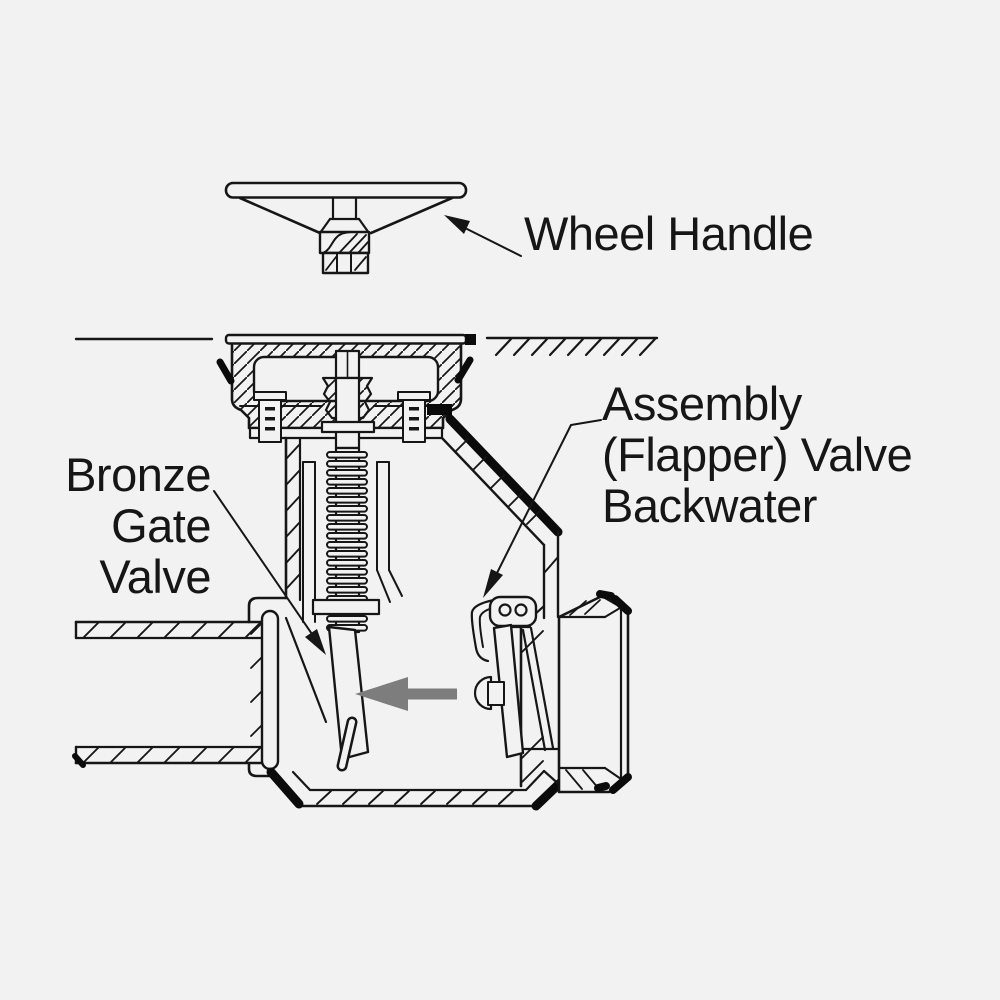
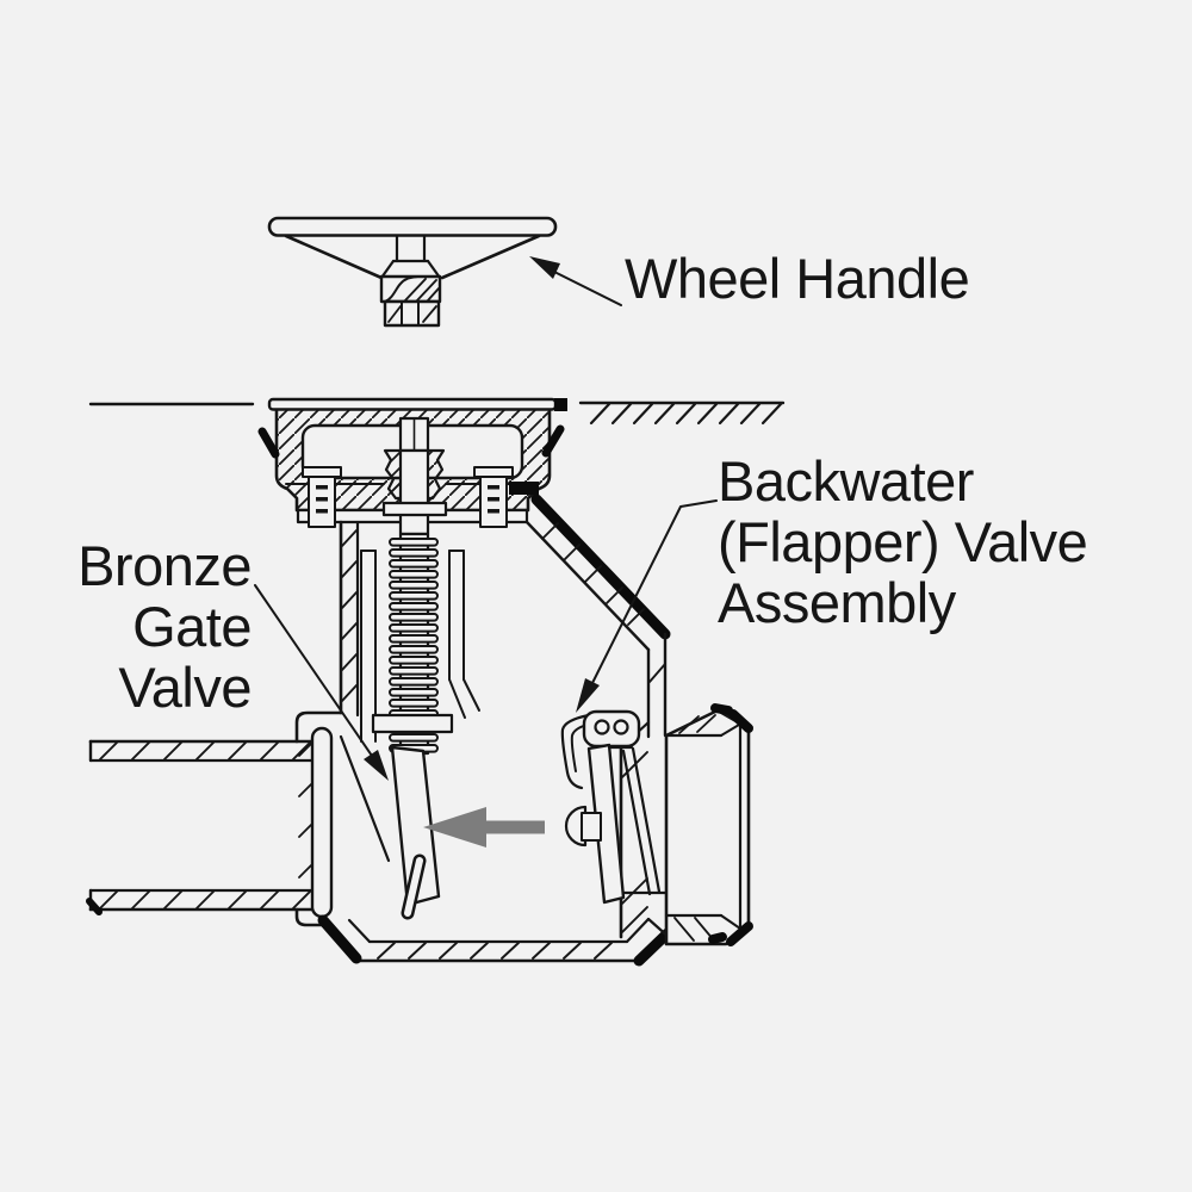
  Wheel Handle
- Assembly
+ Backwater
  (Flapper) Valve
- Backwater
+ Assembly
  Bronze
  Gate
  Valve
